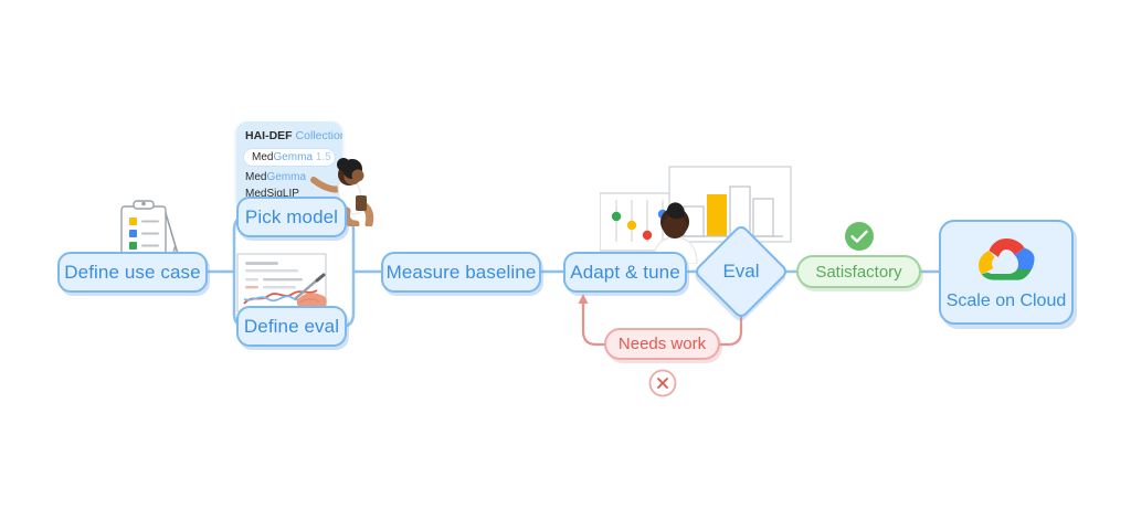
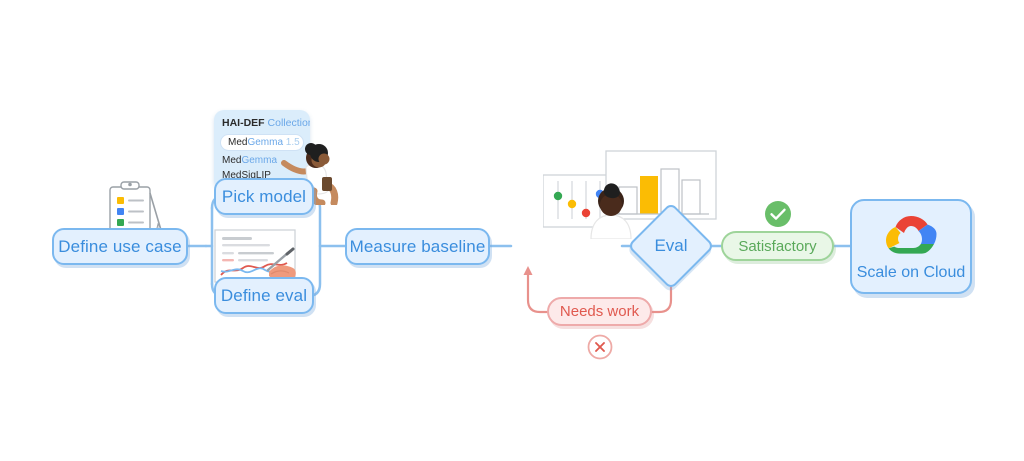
  HAI-DEF Collectio
  MedGemma 1.5
  MedGemma
  MedSigLIP
  Define use case
  Pick model
  Define eval
  Measure baseline
- Adapt & tune
  Eval
  Satisfactory
  Needs work
  Scale on Cloud
